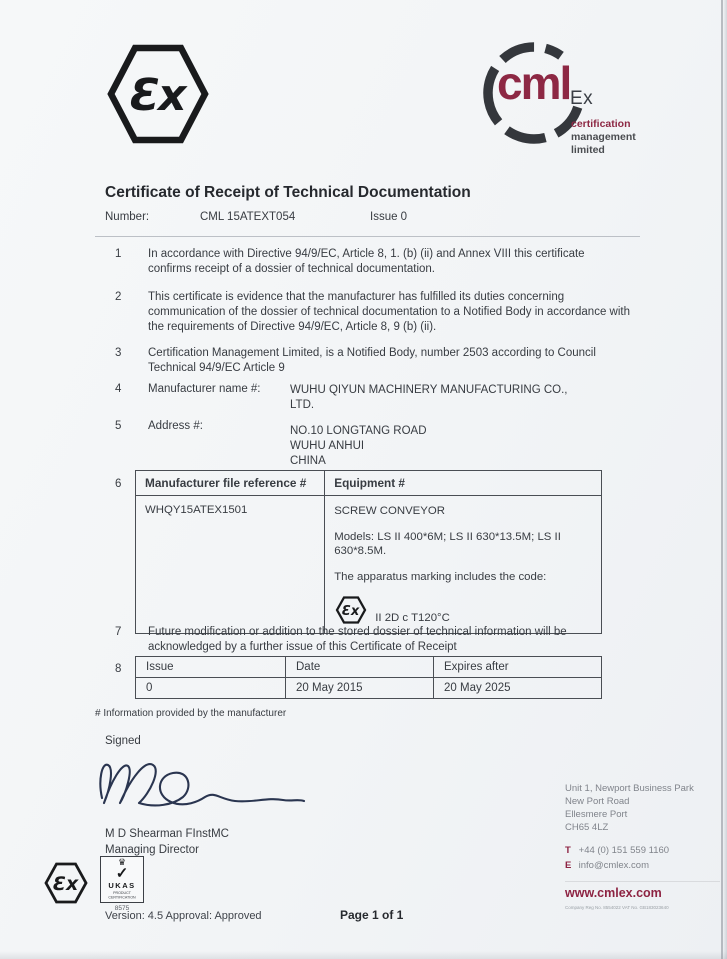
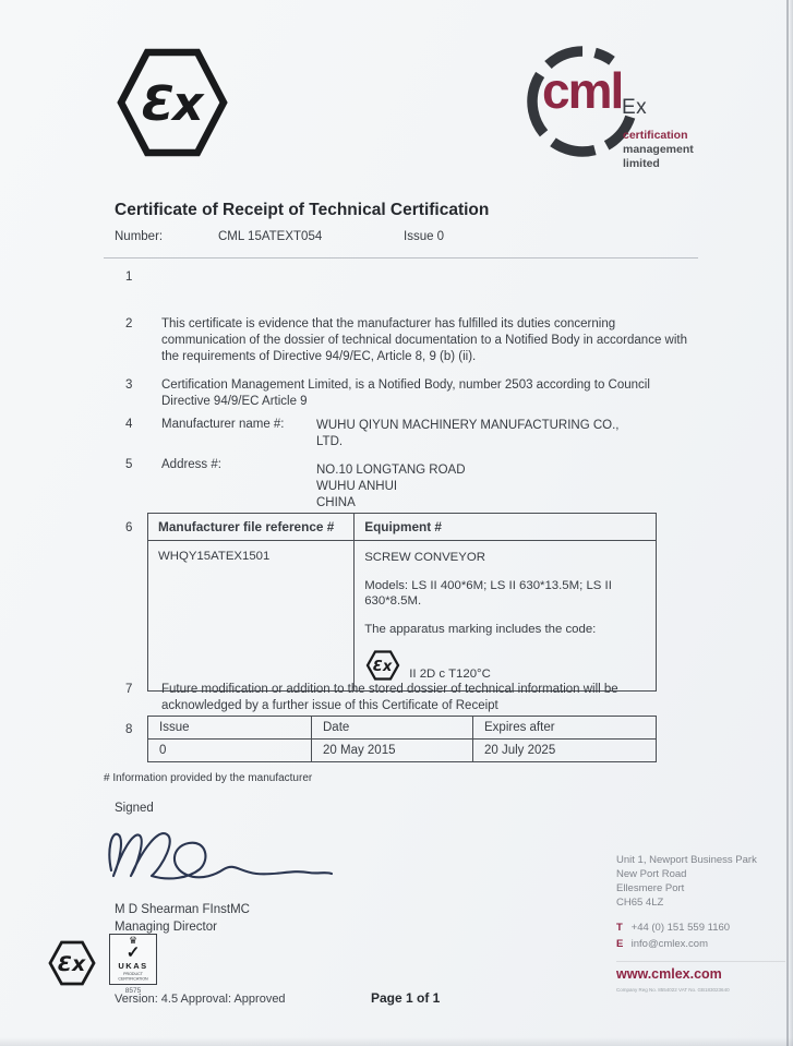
  Ɛx
  cml
  Ex
  certification
  management
  limited
- Certificate of Receipt of Technical Documentation
+ Certificate of Receipt of Technical Certification
  Number:
  CML 15ATEXT054
  Issue 0
  1
- In accordance with Directive 94/9/EC, Article 8, 1. (b) (ii) and Annex VIII this certificate confirms receipt of a dossier of technical documentation.
  2
  This certificate is evidence that the manufacturer has fulfilled its duties concerning communication of the dossier of technical documentation to a Notified Body in accordance with the requirements of Directive 94/9/EC, Article 8, 9 (b) (ii).
  3
- Certification Management Limited, is a Notified Body, number 2503 according to Council Technical 94/9/EC Article 9
+ Certification Management Limited, is a Notified Body, number 2503 according to Council Directive 94/9/EC Article 9
  4
  Manufacturer name #:
  WUHU QIYUN MACHINERY MANUFACTURING CO., LTD.
  5
  Address #:
  NO.10 LONGTANG ROAD
  WUHU ANHUI
  CHINA
  6
  Manufacturer file reference #
  Equipment #
  WHQY15ATEX1501
  SCREW CONVEYOR
  Models: LS II 400*6M; LS II 630*13.5M; LS II 630*8.5M.
  The apparatus marking includes the code:
  Ɛx
  II 2D c T120°C
  7
  Future modification or addition to the stored dossier of technical information will be acknowledged by a further issue of this Certificate of Receipt
  8
  Issue
  Date
  Expires after
  0
  20 May 2015
- 20 May 2025
+ 20 July 2025
  # Information provided by the manufacturer
  Signed
  M D Shearman FInstMC
  Managing Director
  Ɛx
  ♛
  ✓
  UKAS
  Version: 4.5 Approval: Approved
  Page 1 of 1
  Unit 1, Newport Business Park
  New Port Road
  Ellesmere Port
  CH65 4LZ
  T +44 (0) 151 559 1160
  E info@cmlex.com
  www.cmlex.com
